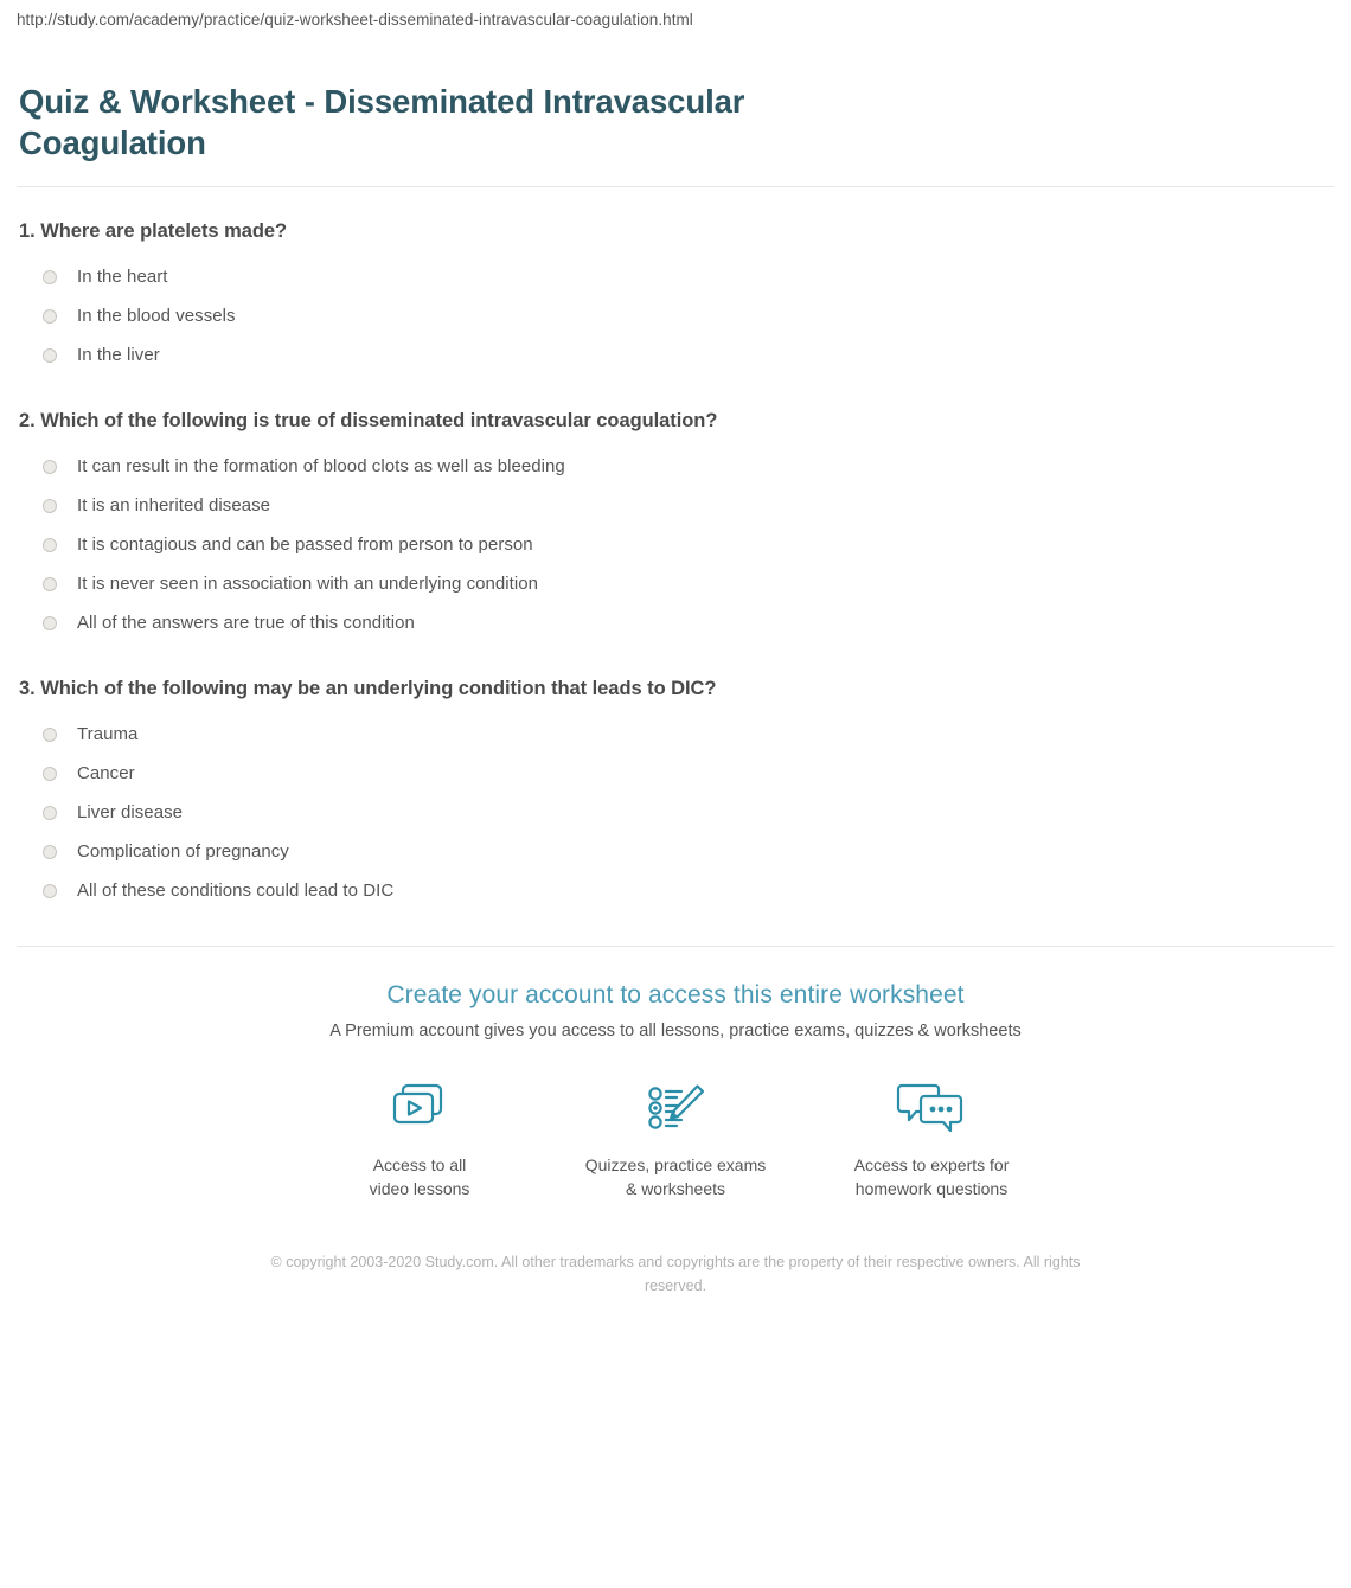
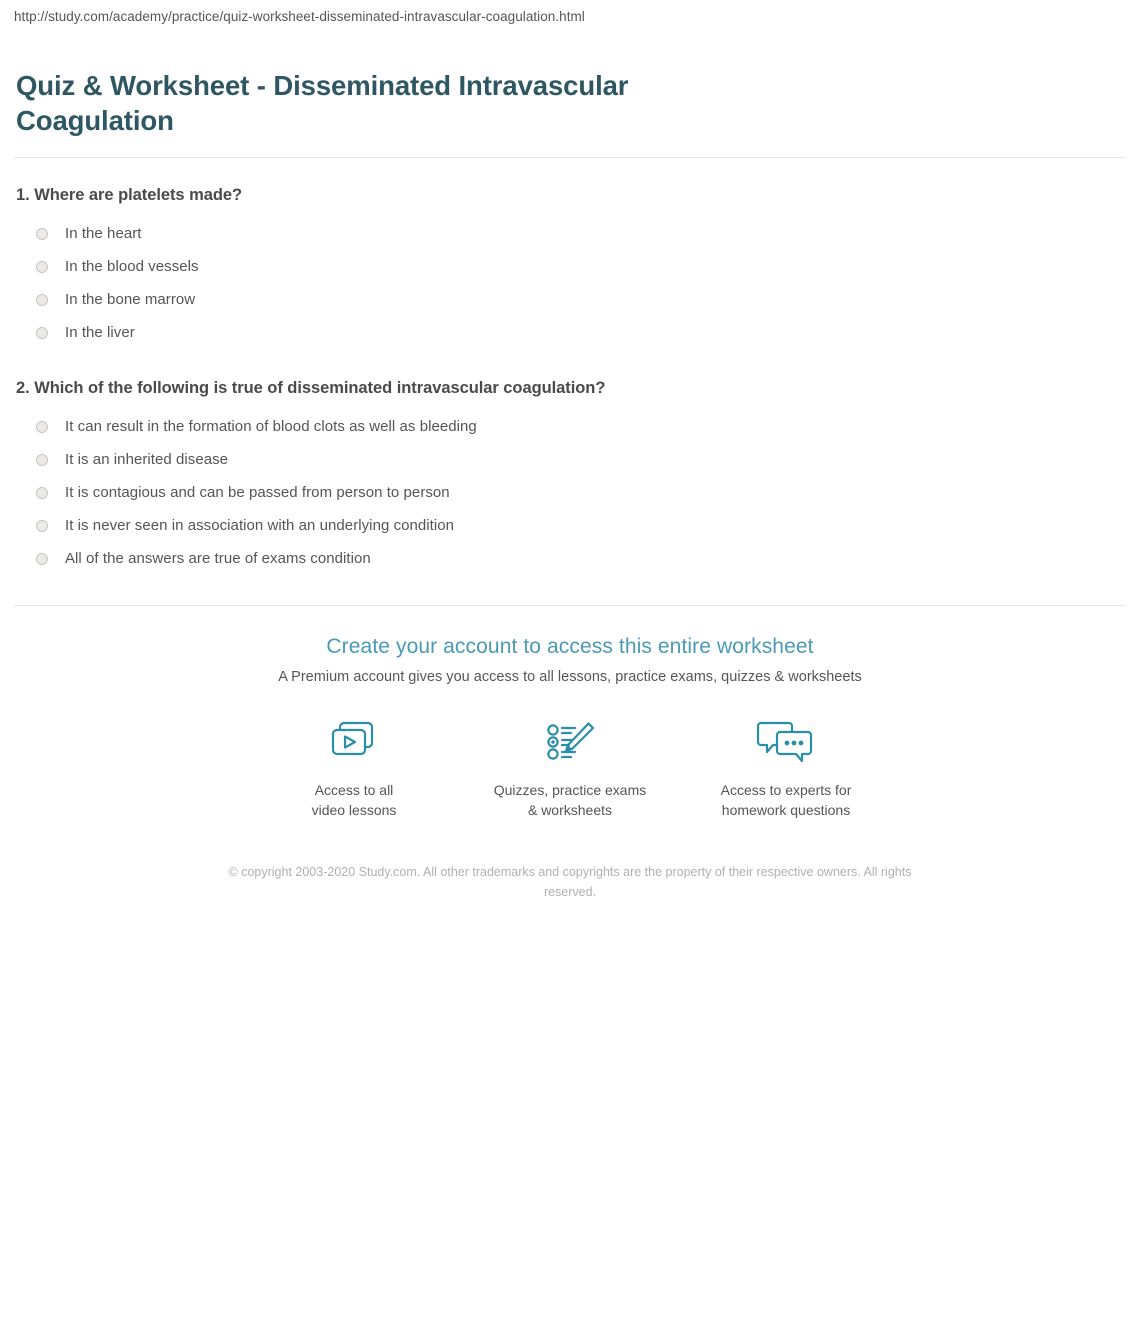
  http://study.com/academy/practice/quiz-worksheet-disseminated-intravascular-coagulation.html
  Quiz & Worksheet - Disseminated Intravascular Coagulation
  1. Where are platelets made?
  In the heart
  In the blood vessels
+ In the bone marrow
  In the liver
  2. Which of the following is true of disseminated intravascular coagulation?
  It can result in the formation of blood clots as well as bleeding
  It is an inherited disease
  It is contagious and can be passed from person to person
  It is never seen in association with an underlying condition
- All of the answers are true of this condition
+ All of the answers are true of exams condition
- 3. Which of the following may be an underlying condition that leads to DIC?
- Trauma
- Cancer
- Liver disease
- Complication of pregnancy
- All of these conditions could lead to DIC
  Create your account to access this entire worksheet
  A Premium account gives you access to all lessons, practice exams, quizzes & worksheets
  Access to all
  video lessons
  Quizzes, practice exams
  & worksheets
  Access to experts for
  homework questions
  © copyright 2003-2020 Study.com. All other trademarks and copyrights are the property of their respective owners. All rights reserved.
